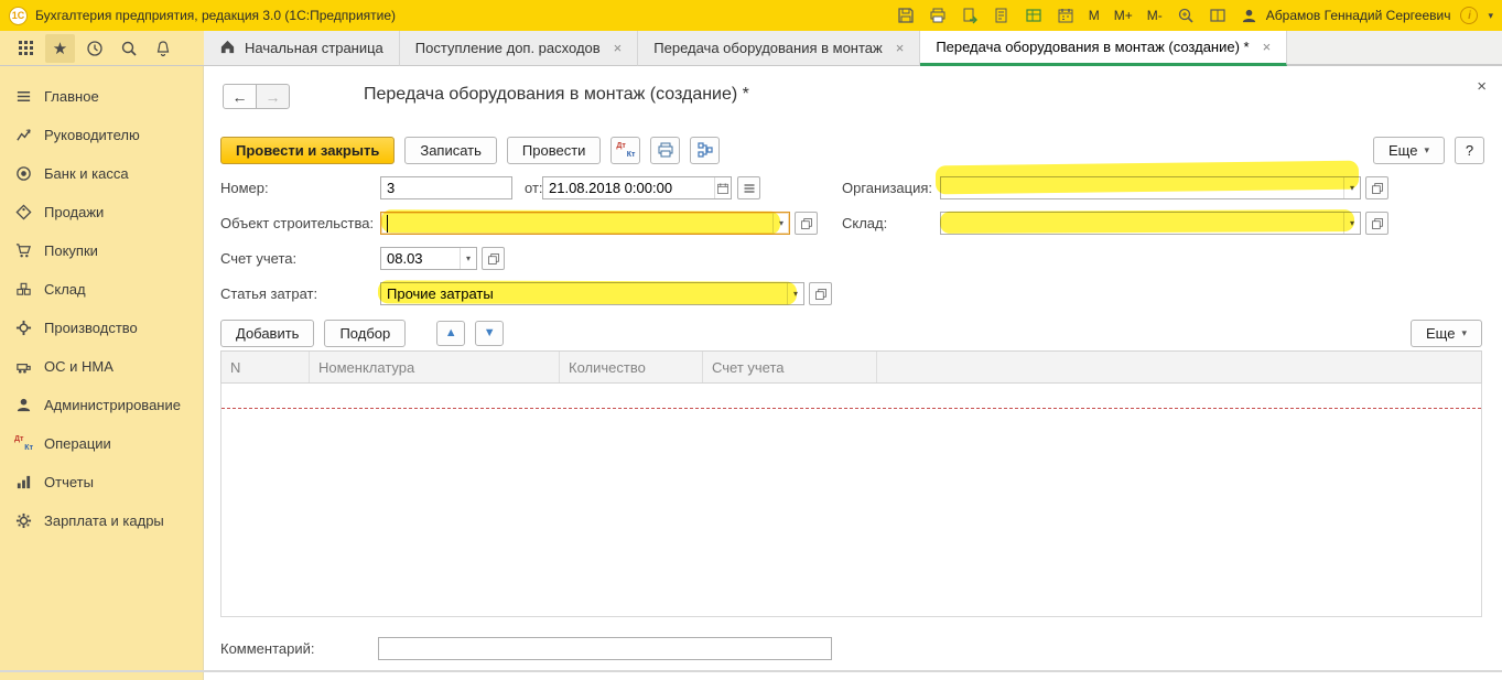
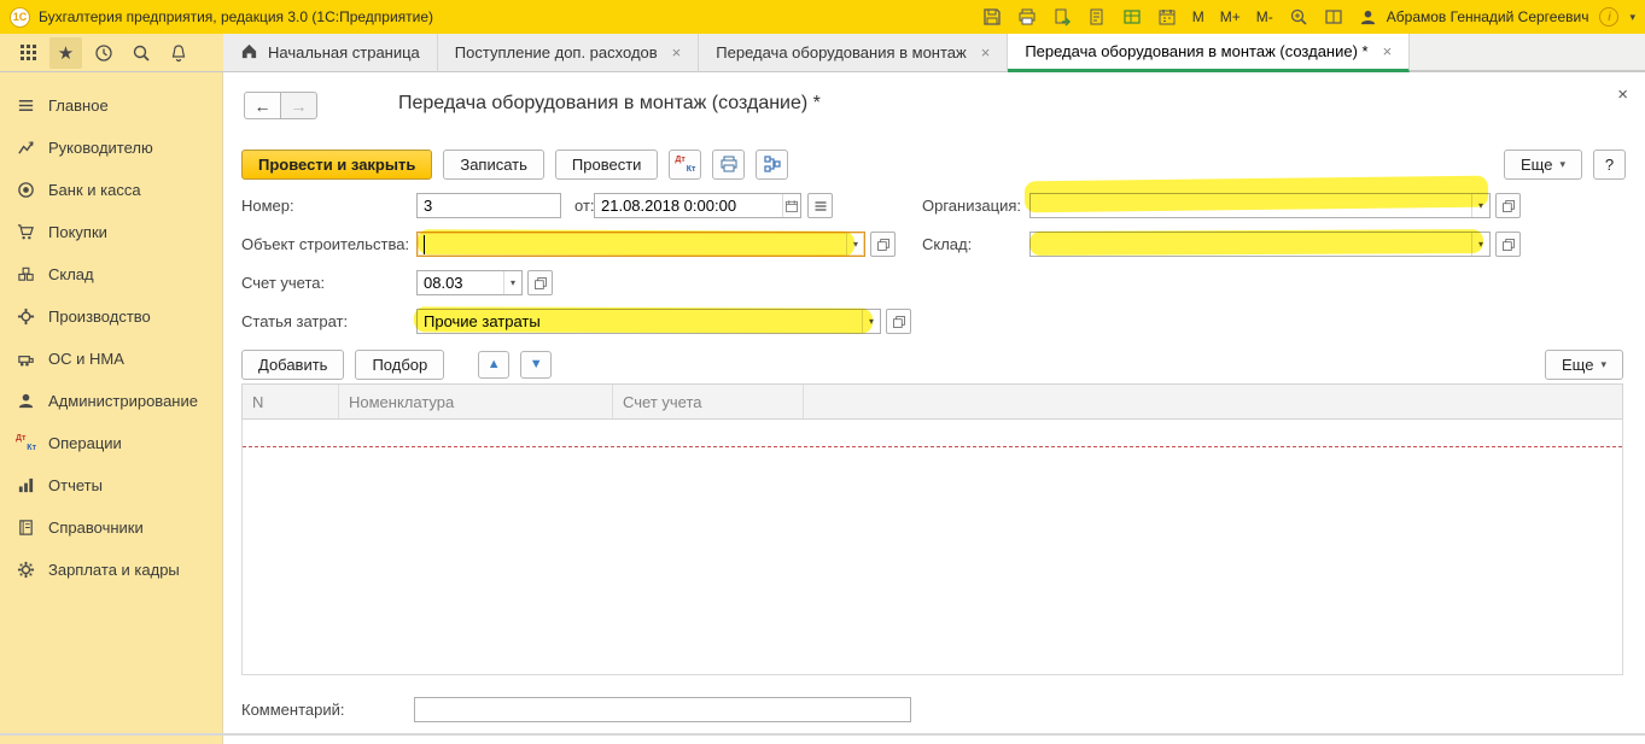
  1С
  Бухгалтерия предприятия, редакция 3.0 (1С:Предприятие)
  M
  M+
  M-
  Абрамов Геннадий Сергеевич
  i
  ▾
  ★
  Начальная страница
  Поступление доп. расходов
  ×
  Передача оборудования в монтаж
  ×
  Передача оборудования в монтаж (создание) *
  ×
  Главное
  Руководителю
  Банк и касса
- Продажи
  Покупки
  Склад
  Производство
  ОС и НМА
  Администрирование
  Операции
  Отчеты
+ Справочники
  Зарплата и кадры
  ×
  ←
  →
  Передача оборудования в монтаж (создание) *
  Провести и закрыть
  Записать
  Провести
  Еще
  ▾
  ?
  Номер:
  3
  от:
  21.08.2018 0:00:00
  Организация:
  ▾
  Объект строительства:
  ▾
  Склад:
  ▾
  Счет учета:
  08.03
  ▾
  Статья затрат:
  Прочие затраты
  ▾
  Добавить
  Подбор
  ▲
  ▼
  Еще
  ▾
  N
  Номенклатура
- Количество
  Счет учета
  Комментарий:
